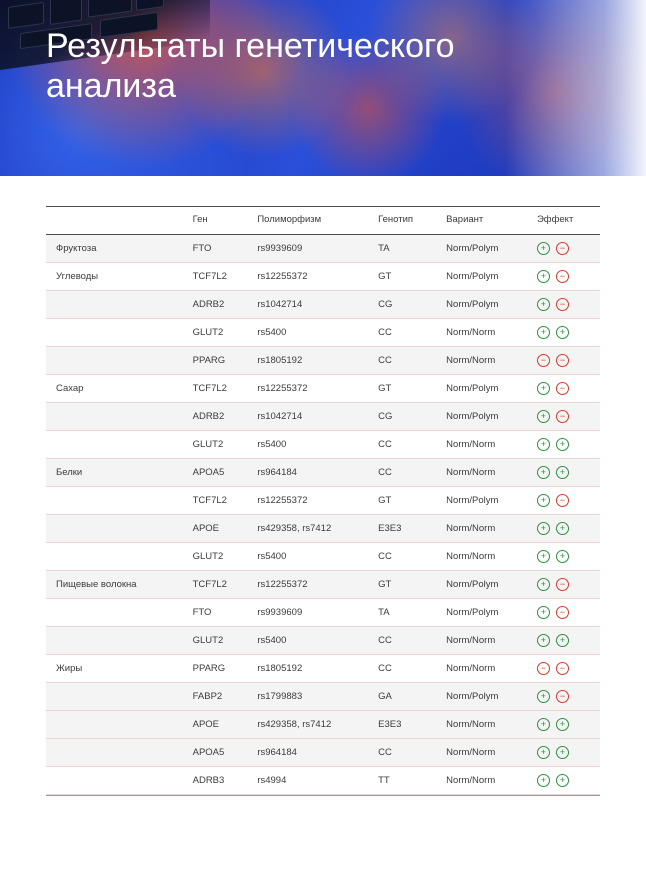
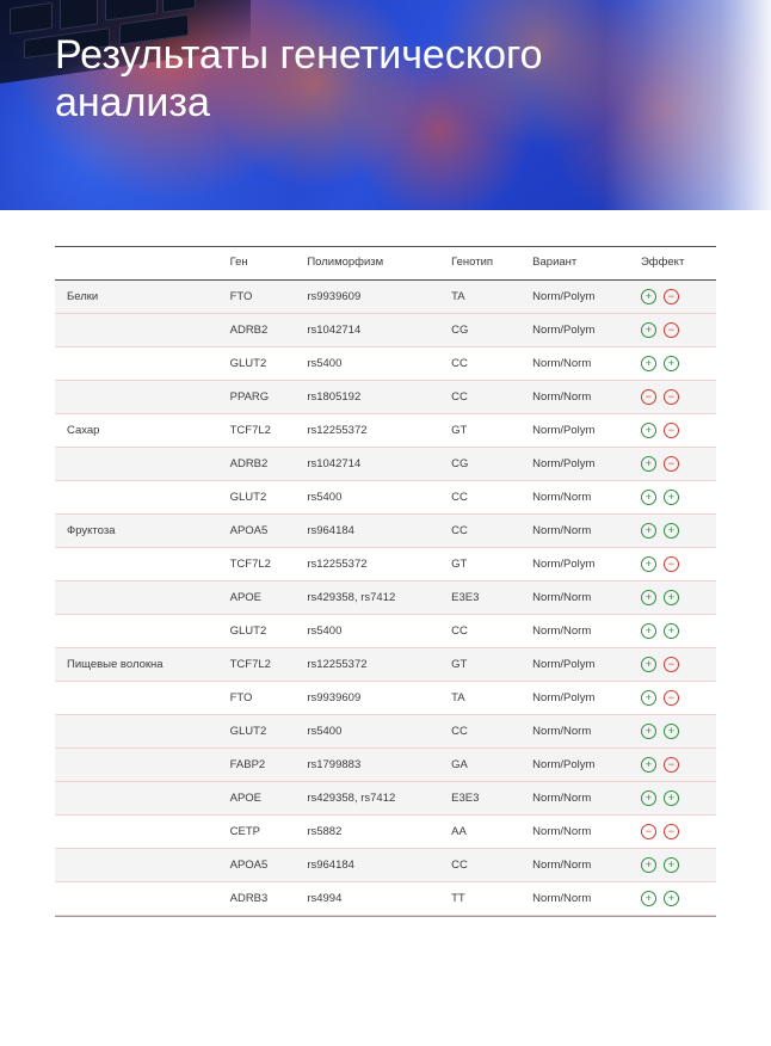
  Результаты генетического анализа
  	Ген	Полиморфизм	Генотип	Вариант	Эффект
- Фруктоза	FTO	rs9939609	TA	Norm/Polym	+ −
+ Белки	FTO	rs9939609	TA	Norm/Polym	+ −
- Углеводы	TCF7L2	rs12255372	GT	Norm/Polym	+ −
  	ADRB2	rs1042714	CG	Norm/Polym	+ −
  	GLUT2	rs5400	CC	Norm/Norm	+ +
  	PPARG	rs1805192	CC	Norm/Norm	− −
  Сахар	TCF7L2	rs12255372	GT	Norm/Polym	+ −
  	ADRB2	rs1042714	CG	Norm/Polym	+ −
  	GLUT2	rs5400	CC	Norm/Norm	+ +
- Белки	APOA5	rs964184	CC	Norm/Norm	+ +
+ Фруктоза	APOA5	rs964184	CC	Norm/Norm	+ +
  	TCF7L2	rs12255372	GT	Norm/Polym	+ −
  	APOE	rs429358, rs7412	E3E3	Norm/Norm	+ +
  	GLUT2	rs5400	CC	Norm/Norm	+ +
  Пищевые волокна	TCF7L2	rs12255372	GT	Norm/Polym	+ −
  	FTO	rs9939609	TA	Norm/Polym	+ −
  	GLUT2	rs5400	CC	Norm/Norm	+ +
- Жиры	PPARG	rs1805192	CC	Norm/Norm	− −
  	FABP2	rs1799883	GA	Norm/Polym	+ −
  	APOE	rs429358, rs7412	E3E3	Norm/Norm	+ +
+ 	CETP	rs5882	AA	Norm/Norm	− −
  	APOA5	rs964184	CC	Norm/Norm	+ +
  	ADRB3	rs4994	TT	Norm/Norm	+ +
